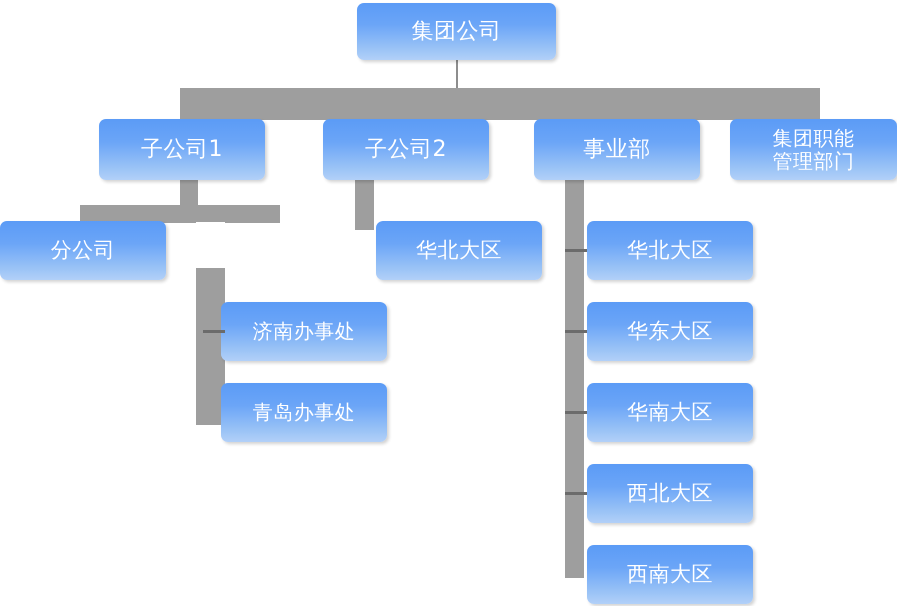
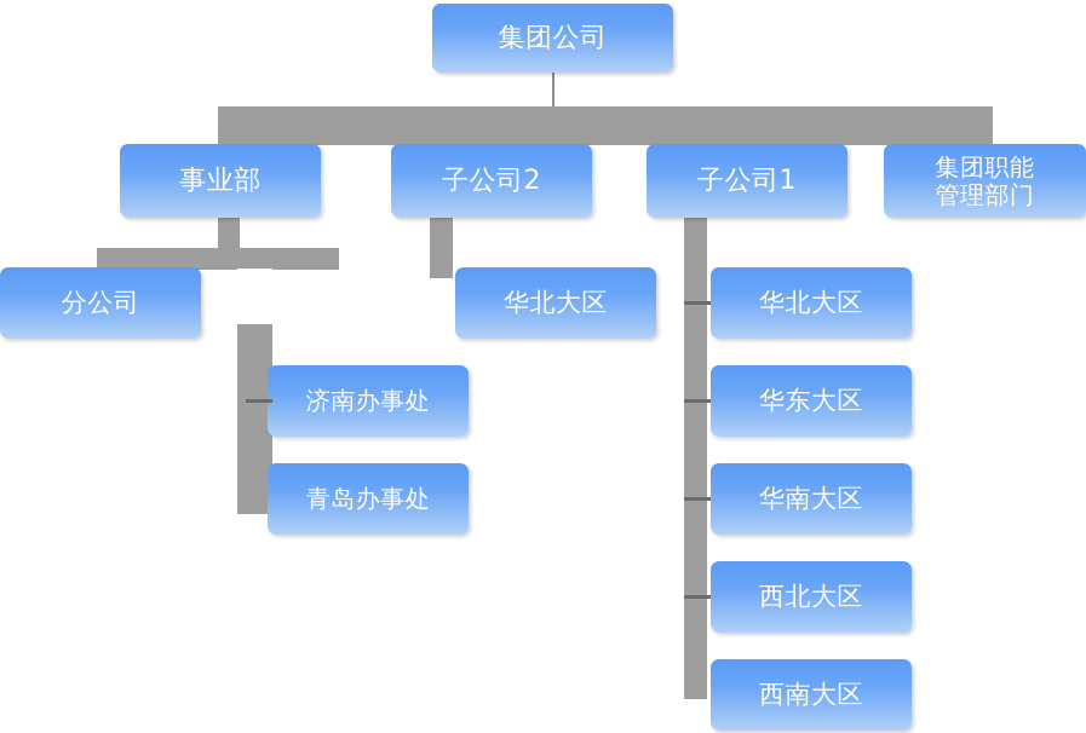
  集团公司
- 子公司1
+ 事业部
  子公司2
- 事业部
+ 子公司1
  集团职能
  管理部门
  分公司
  济南办事处
  青岛办事处
  华北大区
  华北大区
  华东大区
  华南大区
  西北大区
  西南大区
